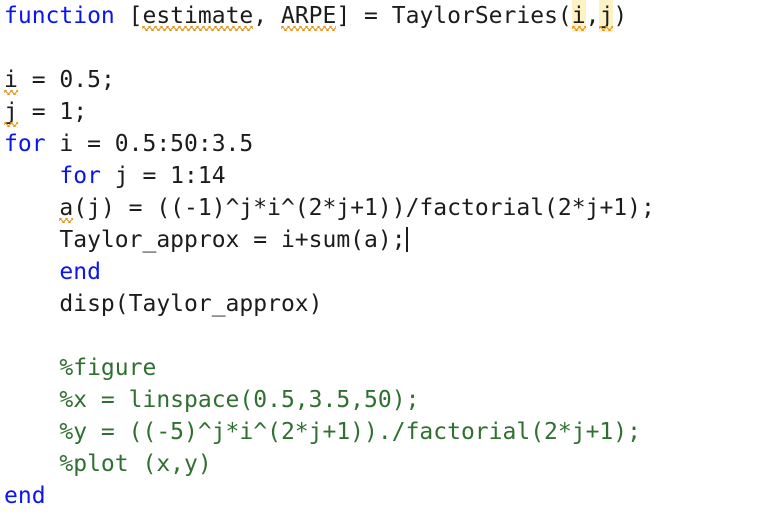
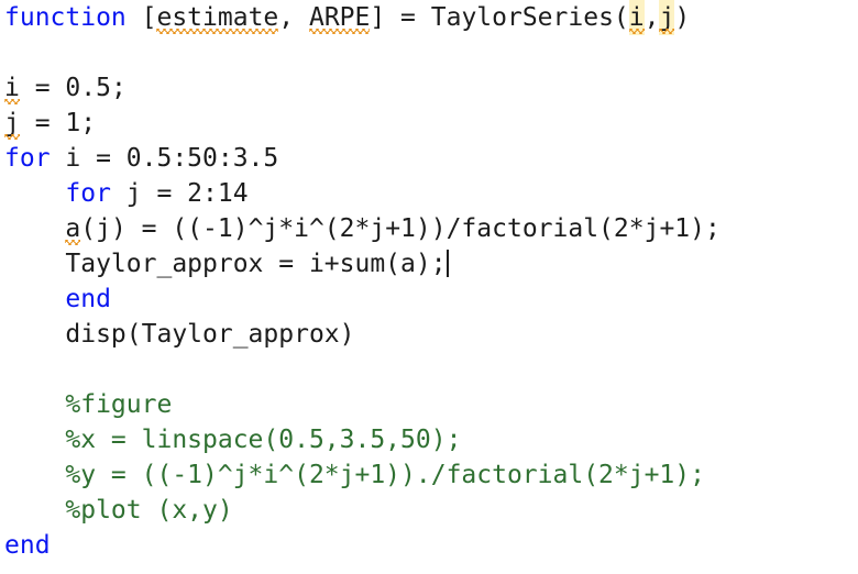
  function [estimate, ARPE] = TaylorSeries(i,j)
  i = 0.5;
  j = 1;
  for i = 0.5:50:3.5
- for j = 1:14
+ for j = 2:14
  a(j) = ((-1)^j*i^(2*j+1))/factorial(2*j+1);
  Taylor_approx = i+sum(a);
  end
  disp(Taylor_approx)
  %figure
  %x = linspace(0.5,3.5,50);
- %y = ((-5)^j*i^(2*j+1))./factorial(2*j+1);
+ %y = ((-1)^j*i^(2*j+1))./factorial(2*j+1);
  %plot (x,y)
  end
